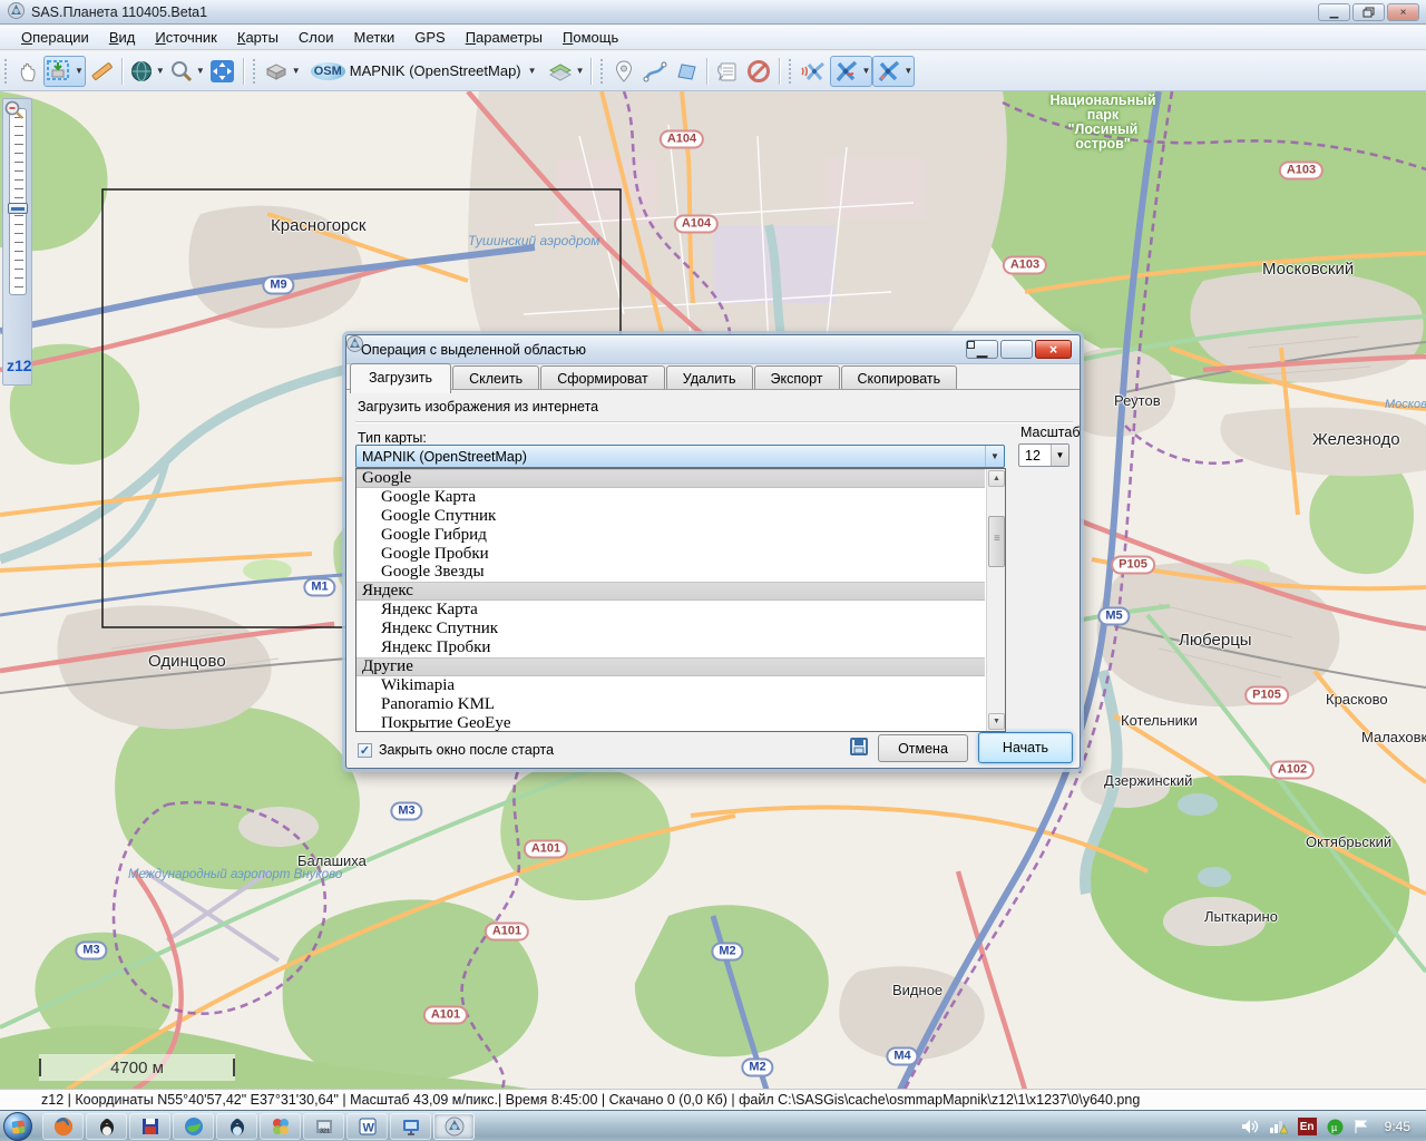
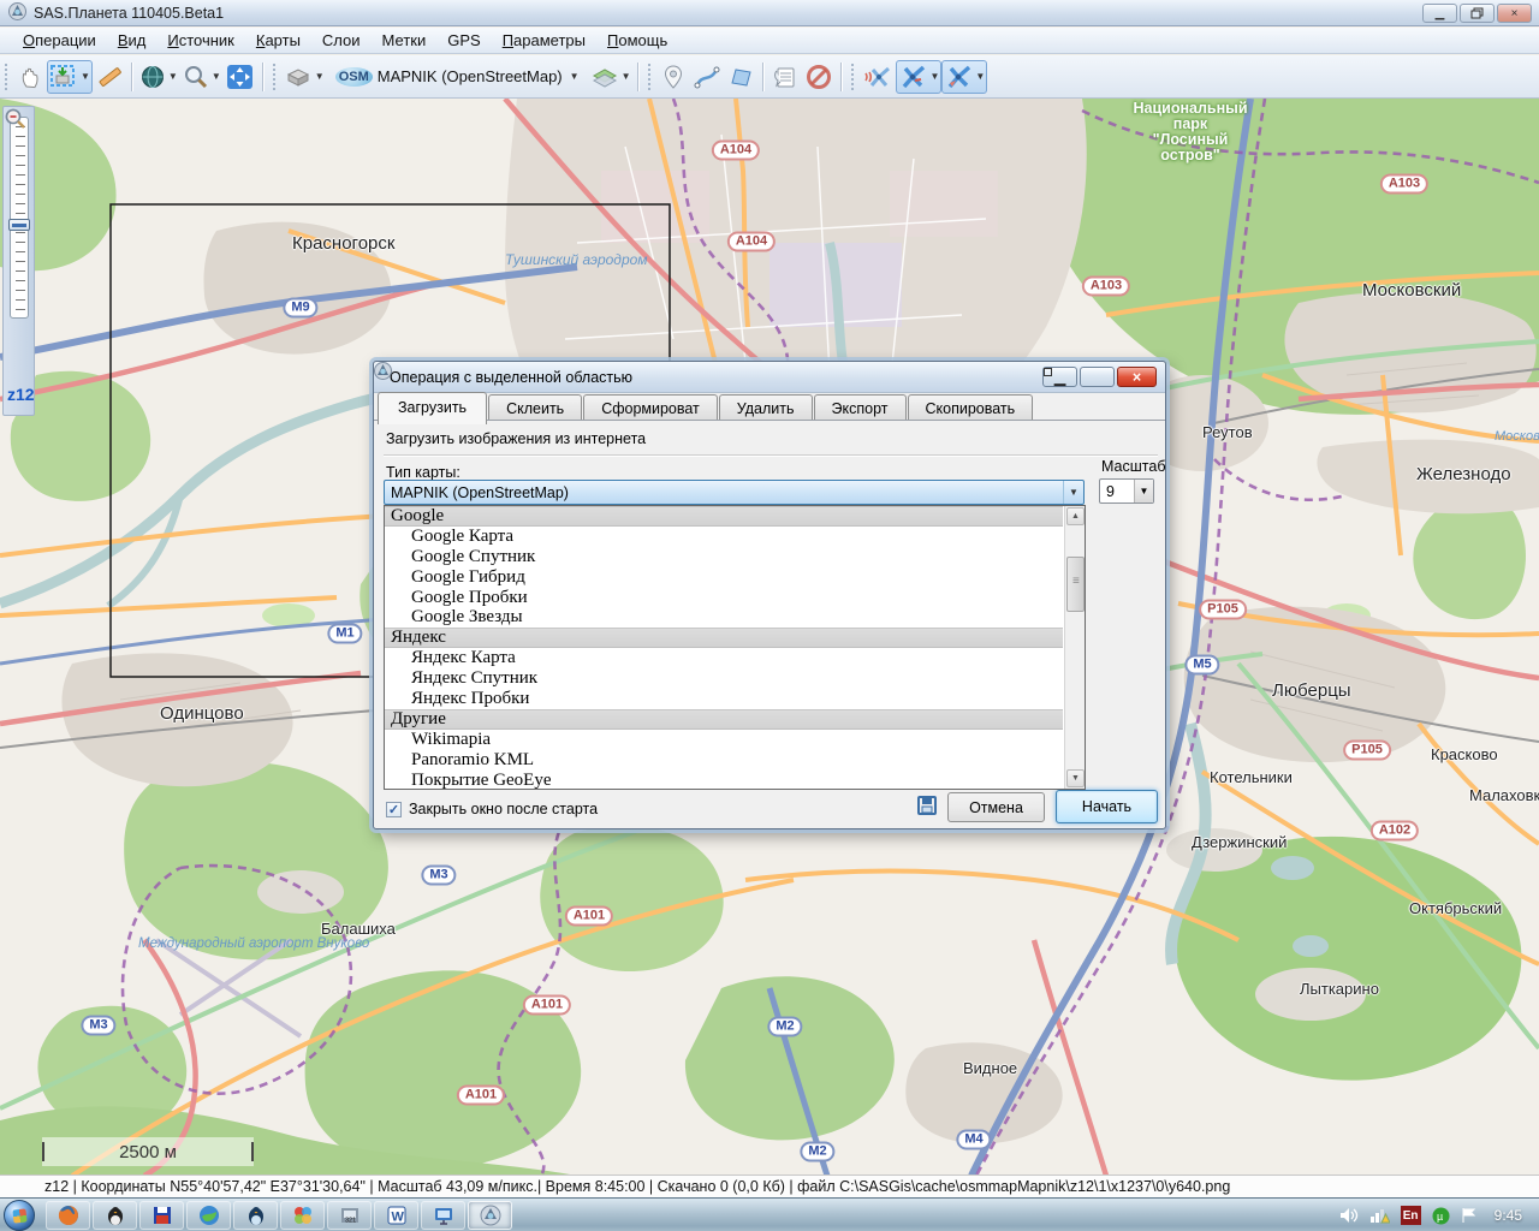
  SAS.Планета 110405.Beta1
  ▁
  ×
  Операции
  Вид
  Источник
  Карты
  Слои
  Метки
  GPS
  Параметры
  Помощь
  ▼
  ▼
  ▼
  ▼
  OSM
  MAPNIK (OpenStreetMap)
  ▼
  ▼
  ▼
  ▼
  Красногорск
  Московский
  Реутов
  Железнодо
  Одинцово
  Люберцы
  Котельники
  Красково
  Малаховк
  Дзержинский
  Октябрьский
  Лыткарино
  Балашиха
  Видное
  Национальный
  парк
  "Лосиный
  остров"
  Тушинский аэродром
  Международный аэропорт Внуково
  М9
  А104
  А104
  А103
  А103
  М1
  Р105
  М5
  Р105
  А102
  А101
  А101
  А101
  М3
  М3
  М2
  М2
  М4
- 4700 м
+ 2500 м
  z12
  Операция с выделенной областью
  ▁
  ×
  Загрузить
  Склеить
  Сформироват
  Удалить
  Экспорт
  Скопировать
  Загрузить изображения из интернета
  Тип карты:
  Масштаб
  MAPNIK (OpenStreetMap)
  ▼
- 12
+ 9
  ▼
  Google
  Google Карта
  Google Спутник
  Google Гибрид
  Google Пробки
  Google Звезды
  Яндекс
  Яндекс Карта
  Яндекс Спутник
  Яндекс Пробки
  Другие
  Wikimapia
  Panoramio KML
  Покрытие GeoEye
  ✓
  Закрыть окно после старта
  Отмена
  Начать
  z12 | Координаты N55°40'57,42" E37°31'30,64" | Масштаб 43,09 м/пикс.| Время 8:45:00 | Скачано 0 (0,0 Кб) | файл C:\SASGis\cache\osmmapMapnik\z12\1\x1237\0\y640.png
  W
  En
  µ
  9:45
